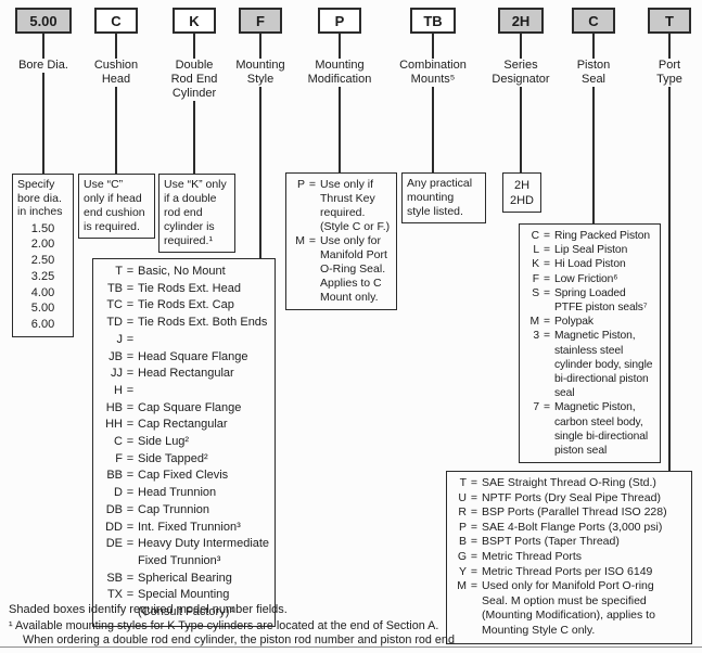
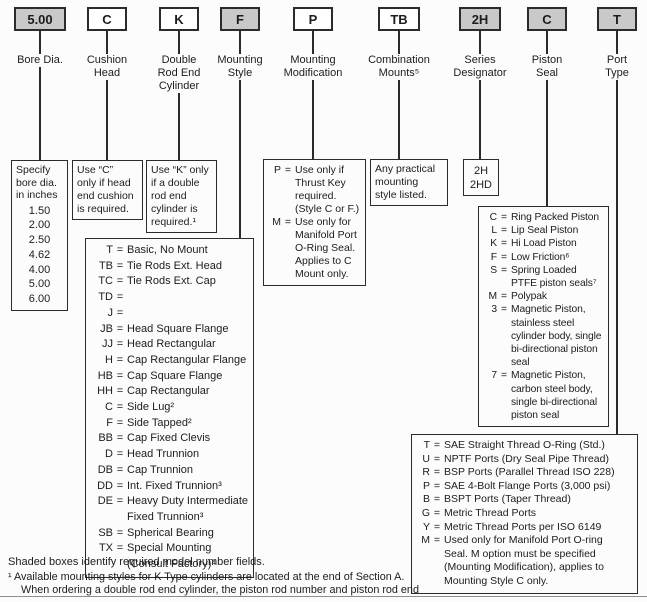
  5.00
  Bore Dia.
  C
  Cushion
  Head
  K
  Double
  Rod End
  Cylinder
  F
  Mounting
  Style
  P
  Mounting
  Modification
  TB
  Combination
  Mounts⁵
  2H
  Series
  Designator
  C
  Piston
  Seal
  T
  Port
  Type
  Specify
  bore dia.
  in inches
  1.50
  2.00
  2.50
- 3.25
+ 4.62
  4.00
  5.00
  6.00
  Use “C”
  only if head
  end cushion
  is required.
  Use “K” only
  if a double
  rod end
  cylinder is
  required.¹
  T
  =
  Basic, No Mount
  TB
  =
  Tie Rods Ext. Head
  TC
  =
  Tie Rods Ext. Cap
  TD
  =
- Tie Rods Ext. Both Ends
  J
  =
  JB
  =
  Head Square Flange
  JJ
  =
  Head Rectangular
  H
  =
+ Cap Rectangular Flange
  HB
  =
  Cap Square Flange
  HH
  =
  Cap Rectangular
  C
  =
  Side Lug²
  F
  =
  Side Tapped²
  BB
  =
  Cap Fixed Clevis
  D
  =
  Head Trunnion
  DB
  =
  Cap Trunnion
  DD
  =
  Int. Fixed Trunnion³
  DE
  =
  Heavy Duty Intermediate
  Fixed Trunnion³
  SB
  =
  Spherical Bearing
  TX
  =
  Special Mounting
  (Consult Factory)⁴
  P
  =
  Use only if
  Thrust Key
  required.
  (Style C or F.)
  M
  =
  Use only for
  Manifold Port
  O-Ring Seal.
  Applies to C
  Mount only.
  Any practical
  mounting
  style listed.
  2H
  2HD
  C
  =
  Ring Packed Piston
  L
  =
  Lip Seal Piston
  K
  =
  Hi Load Piston
  F
  =
  Low Friction⁶
  S
  =
  Spring Loaded
  PTFE piston seals⁷
  M
  =
  Polypak
  3
  =
  Magnetic Piston,
  stainless steel
  cylinder body, single
  bi-directional piston
  seal
  7
  =
  Magnetic Piston,
  carbon steel body,
  single bi-directional
  piston seal
  T
  =
  SAE Straight Thread O-Ring (Std.)
  U
  =
  NPTF Ports (Dry Seal Pipe Thread)
  R
  =
  BSP Ports (Parallel Thread ISO 228)
  P
  =
  SAE 4-Bolt Flange Ports (3,000 psi)
  B
  =
  BSPT Ports (Taper Thread)
  G
  =
  Metric Thread Ports
  Y
  =
  Metric Thread Ports per ISO 6149
  M
  =
  Used only for Manifold Port O-ring
  Seal. M option must be specified
  (Mounting Modification), applies to
  Mounting Style C only.
  Shaded boxes identify required model number fields.
  ¹ Available mounting styles for K Type cylinders are located at the end of Section A.
  When ordering a double rod end cylinder, the piston rod number and piston rod end
